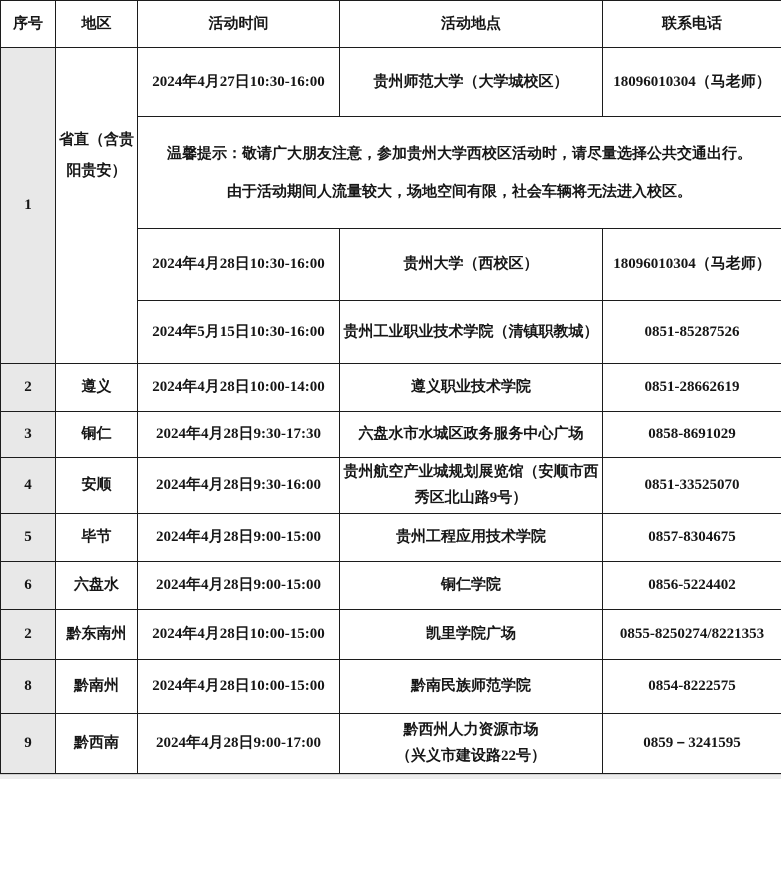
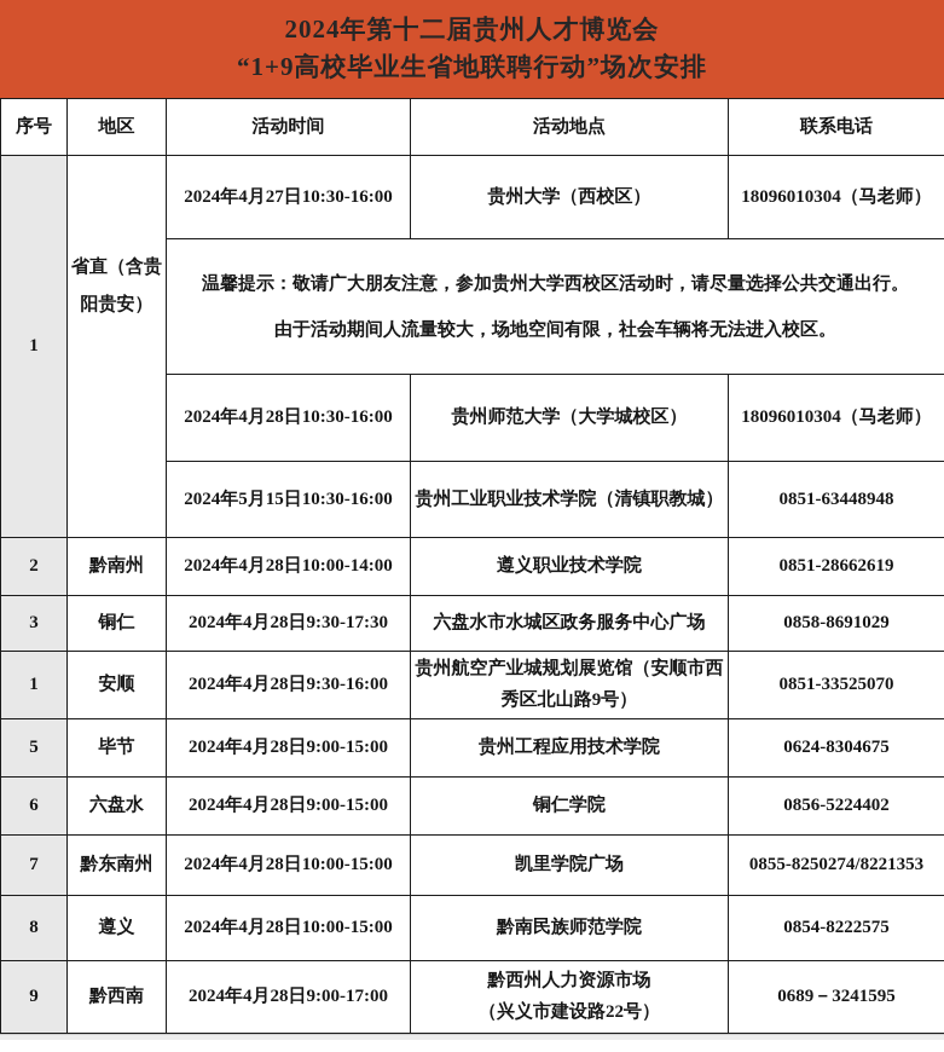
+ 2024年第十二届贵州人才博览会
+ “1+9高校毕业生省地联聘行动”场次安排
  序号	地区	活动时间	活动地点	联系电话
- 1	省直（含贵阳贵安）	2024年4月27日10:30-16:00	贵州师范大学（大学城校区）	18096010304（马老师）
+ 1	省直（含贵阳贵安）	2024年4月27日10:30-16:00	贵州大学（西校区）	18096010304（马老师）
  温馨提示：敬请广大朋友注意，参加贵州大学西校区活动时，请尽量选择公共交通出行。 由于活动期间人流量较大，场地空间有限，社会车辆将无法进入校区。
- 2024年4月28日10:30-16:00	贵州大学（西校区）	18096010304（马老师）
+ 2024年4月28日10:30-16:00	贵州师范大学（大学城校区）	18096010304（马老师）
- 2024年5月15日10:30-16:00	贵州工业职业技术学院（清镇职教城）	0851-85287526
+ 2024年5月15日10:30-16:00	贵州工业职业技术学院（清镇职教城）	0851-63448948
- 2	遵义	2024年4月28日10:00-14:00	遵义职业技术学院	0851-28662619
+ 2	黔南州	2024年4月28日10:00-14:00	遵义职业技术学院	0851-28662619
  3	铜仁	2024年4月28日9:30-17:30	六盘水市水城区政务服务中心广场	0858-8691029
- 4	安顺	2024年4月28日9:30-16:00	贵州航空产业城规划展览馆（安顺市西秀区北山路9号）	0851-33525070
+ 1	安顺	2024年4月28日9:30-16:00	贵州航空产业城规划展览馆（安顺市西秀区北山路9号）	0851-33525070
- 5	毕节	2024年4月28日9:00-15:00	贵州工程应用技术学院	0857-8304675
+ 5	毕节	2024年4月28日9:00-15:00	贵州工程应用技术学院	0624-8304675
  6	六盘水	2024年4月28日9:00-15:00	铜仁学院	0856-5224402
- 2	黔东南州	2024年4月28日10:00-15:00	凯里学院广场	0855-8250274/8221353
+ 7	黔东南州	2024年4月28日10:00-15:00	凯里学院广场	0855-8250274/8221353
- 8	黔南州	2024年4月28日10:00-15:00	黔南民族师范学院	0854-8222575
+ 8	遵义	2024年4月28日10:00-15:00	黔南民族师范学院	0854-8222575
- 9	黔西南	2024年4月28日9:00-17:00	黔西州人力资源市场 （兴义市建设路22号）	0859－3241595
+ 9	黔西南	2024年4月28日9:00-17:00	黔西州人力资源市场 （兴义市建设路22号）	0689－3241595
